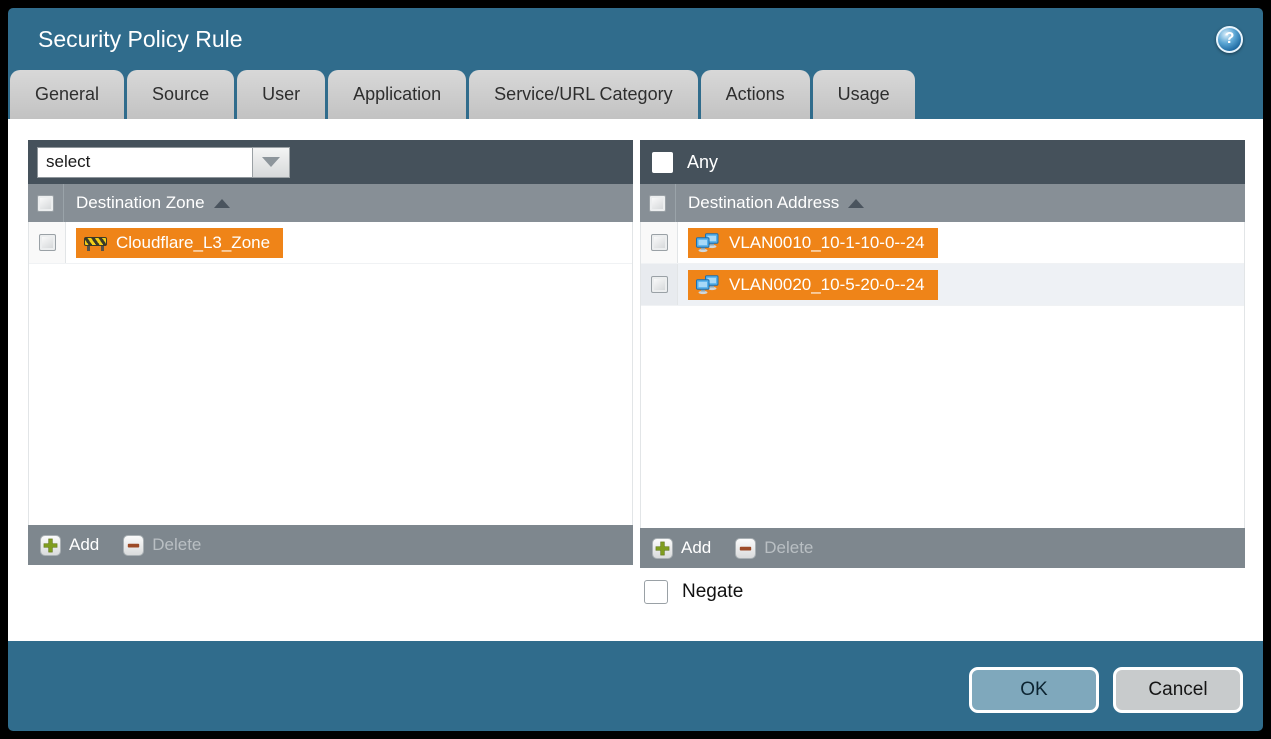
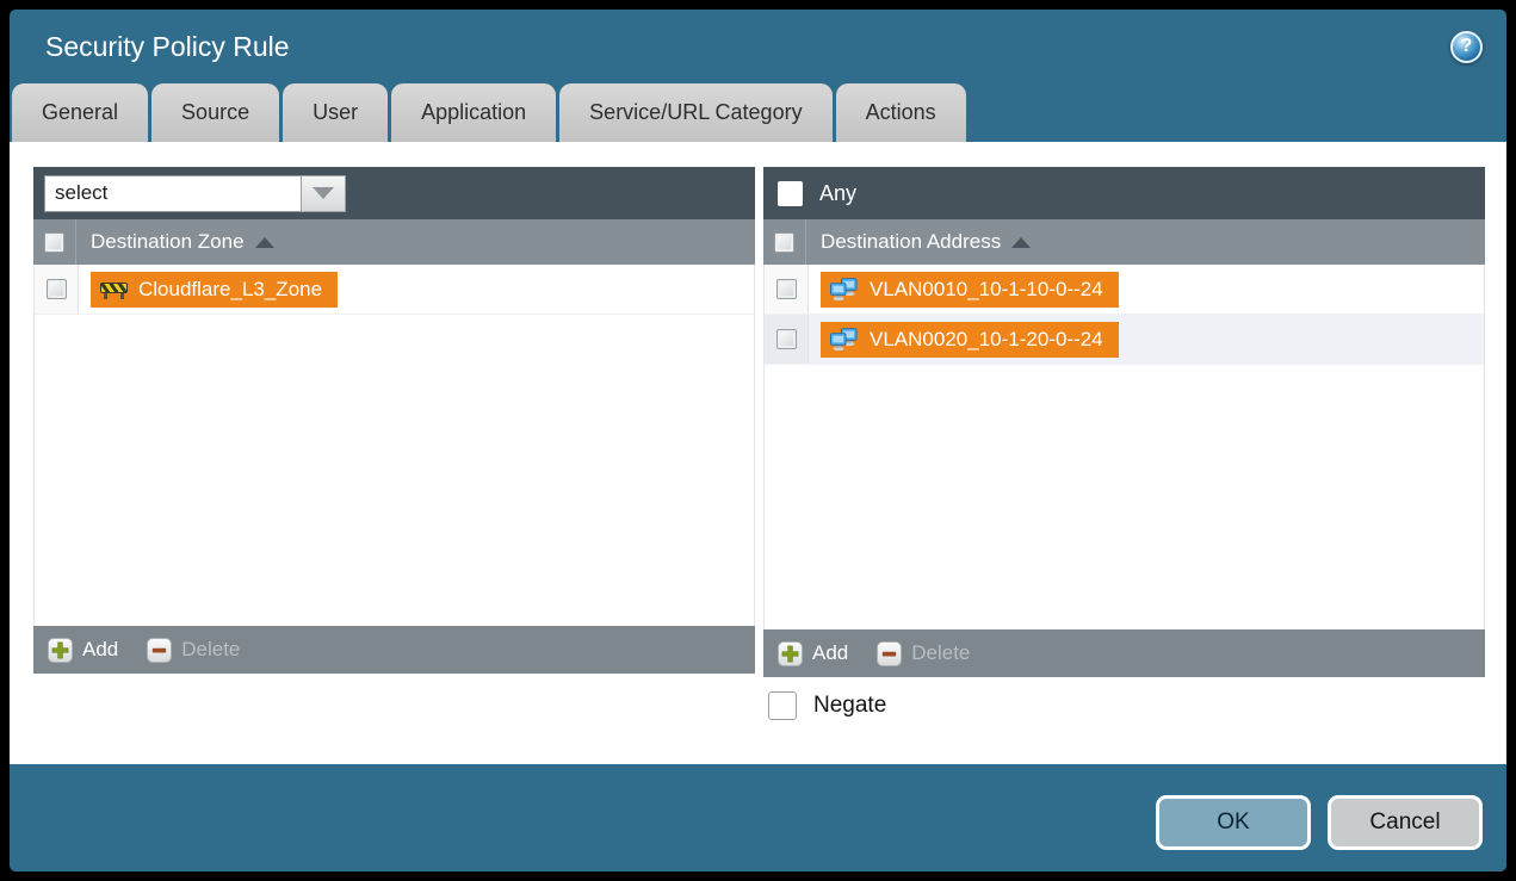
  Security Policy Rule
  ?
  General
  Source
  User
  Application
  Service/URL Category
  Actions
- Usage
  select
  Destination Zone
  Cloudflare_L3_Zone
  Add
  Delete
  Any
  Destination Address
  VLAN0010_10-1-10-0--24
- VLAN0020_10-5-20-0--24
+ VLAN0020_10-1-20-0--24
  Add
  Delete
  Negate
  OK
  Cancel
